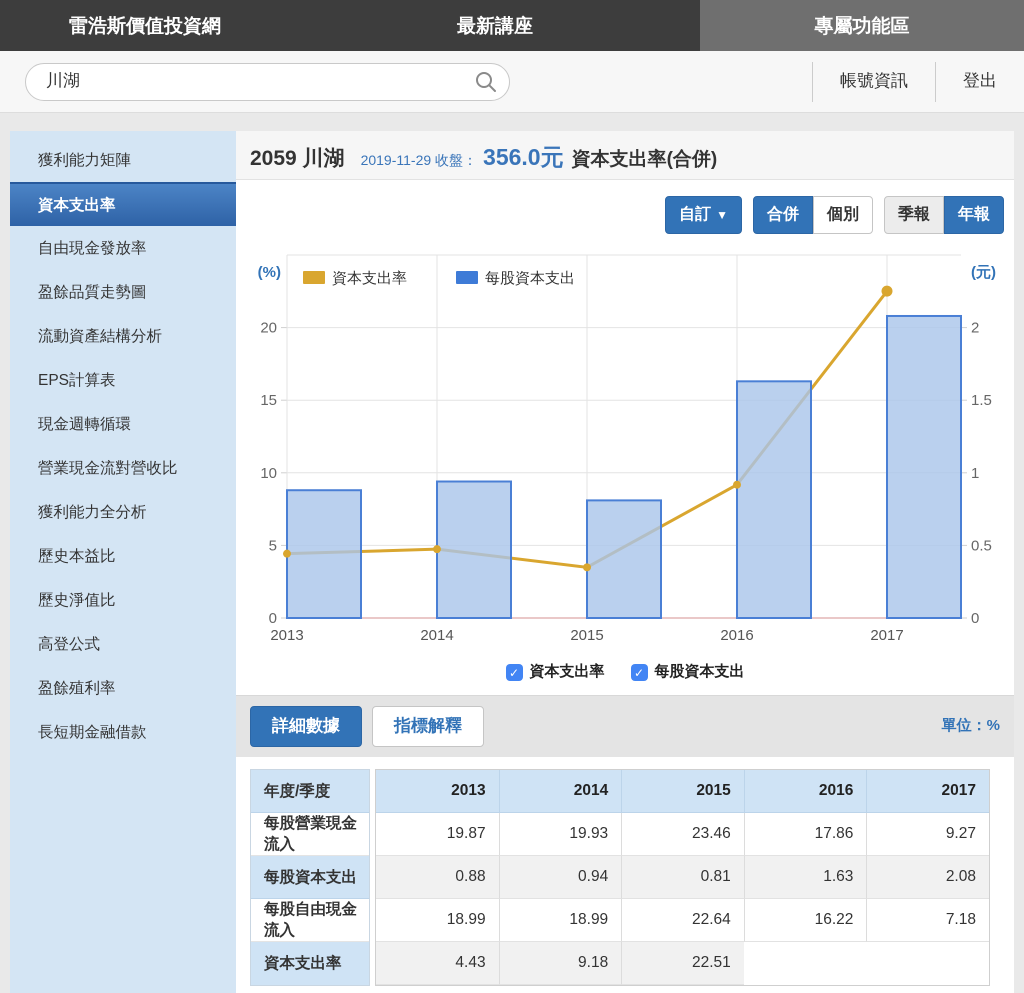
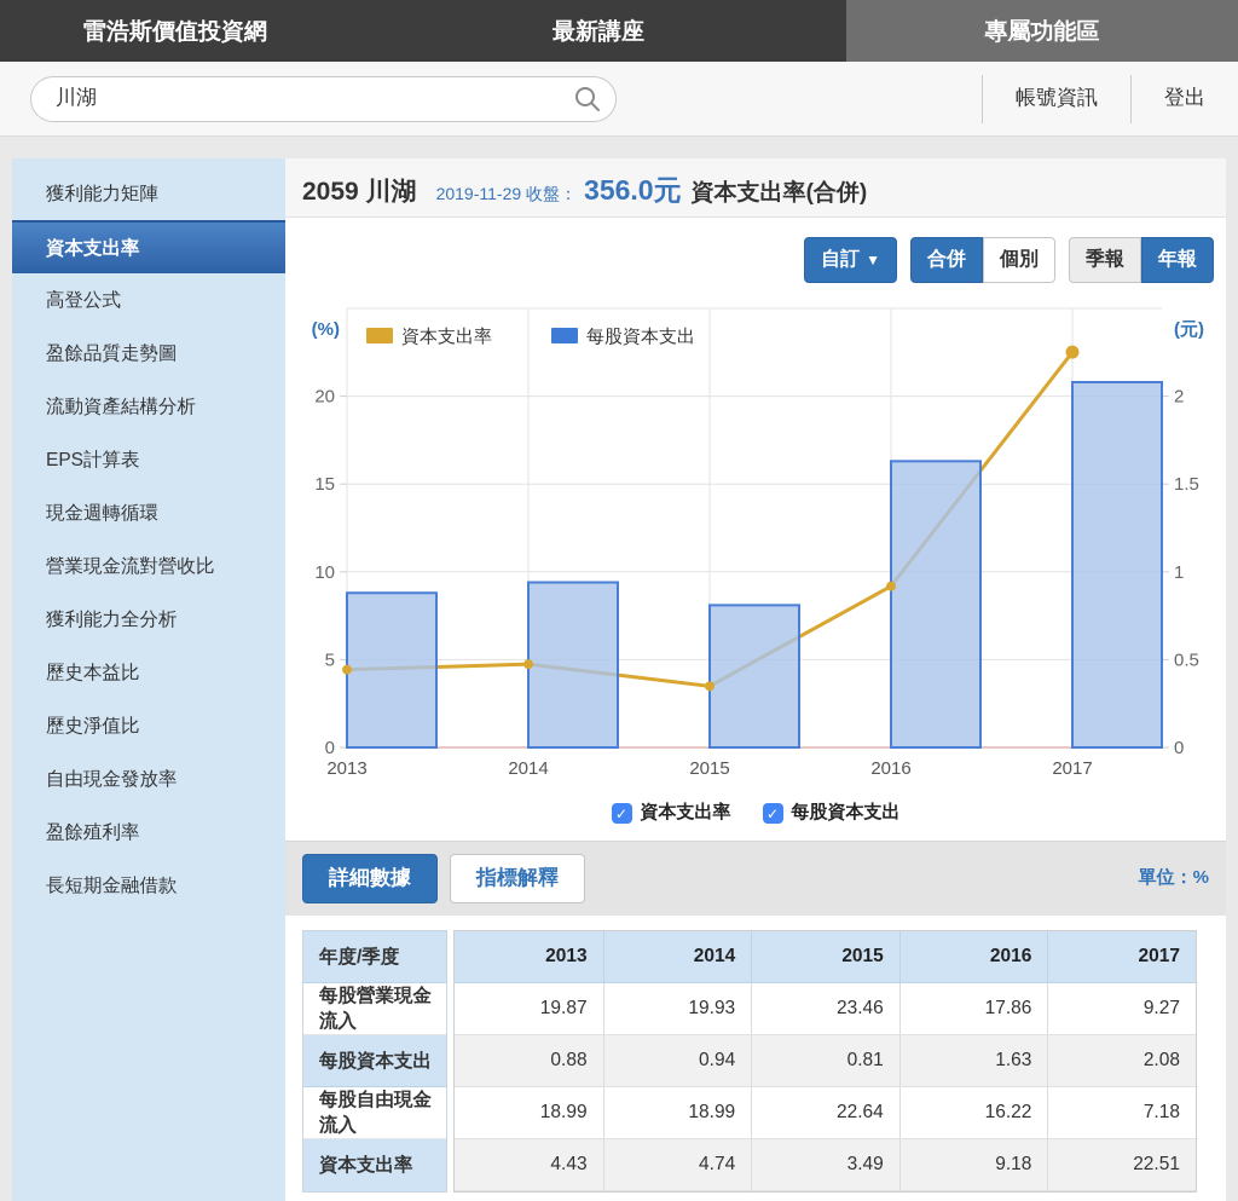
  雷浩斯價值投資網
  最新講座
  專屬功能區
  川湖
  帳號資訊
  登出
  獲利能力矩陣
  資本支出率
- 自由現金發放率
+ 高登公式
  盈餘品質走勢圖
  流動資產結構分析
  EPS計算表
  現金週轉循環
  營業現金流對營收比
  獲利能力全分析
  歷史本益比
  歷史淨值比
- 高登公式
+ 自由現金發放率
  盈餘殖利率
  長短期金融借款
  2059 川湖
  2019-11-29 收盤：
  356.0元
  資本支出率(合併)
  自訂 ▼
  合併
  個別
  季報
  年報
  0
  5
  10
  15
  20
  0
  0.5
  1
  1.5
  2
  2013
  2014
  2015
  2016
  2017
  資本支出率
  每股資本支出
  (%)
  (元)
  ✓
  資本支出率
  ✓
  每股資本支出
  詳細數據
  指標解釋
  單位：%
  年度/季度
  每股營業現金流入
  每股資本支出
  每股自由現金流入
  資本支出率
  2013
  2014
  2015
  2016
  2017
  19.87
  19.93
  23.46
  17.86
  9.27
  0.88
  0.94
  0.81
  1.63
  2.08
  18.99
  18.99
  22.64
  16.22
  7.18
  4.43
+ 4.74
+ 3.49
  9.18
  22.51
